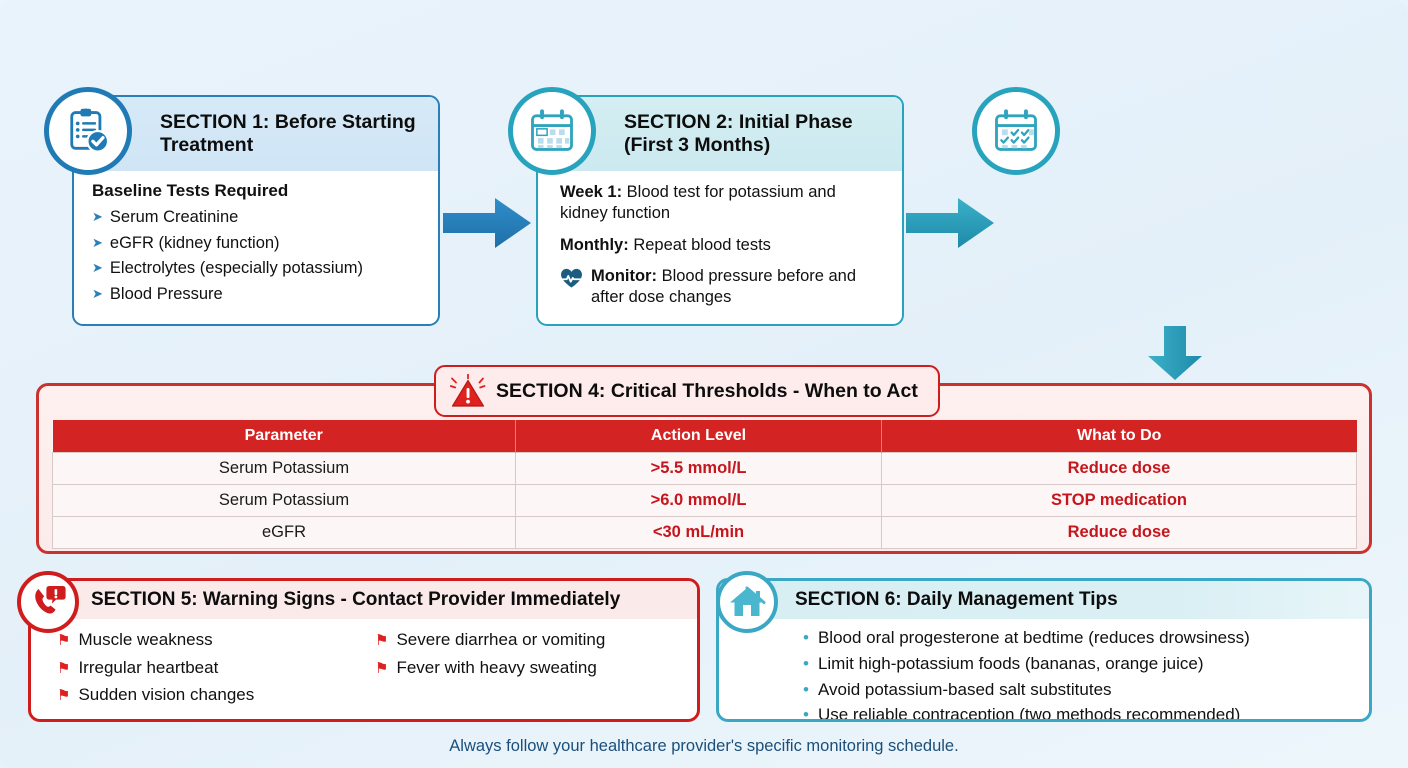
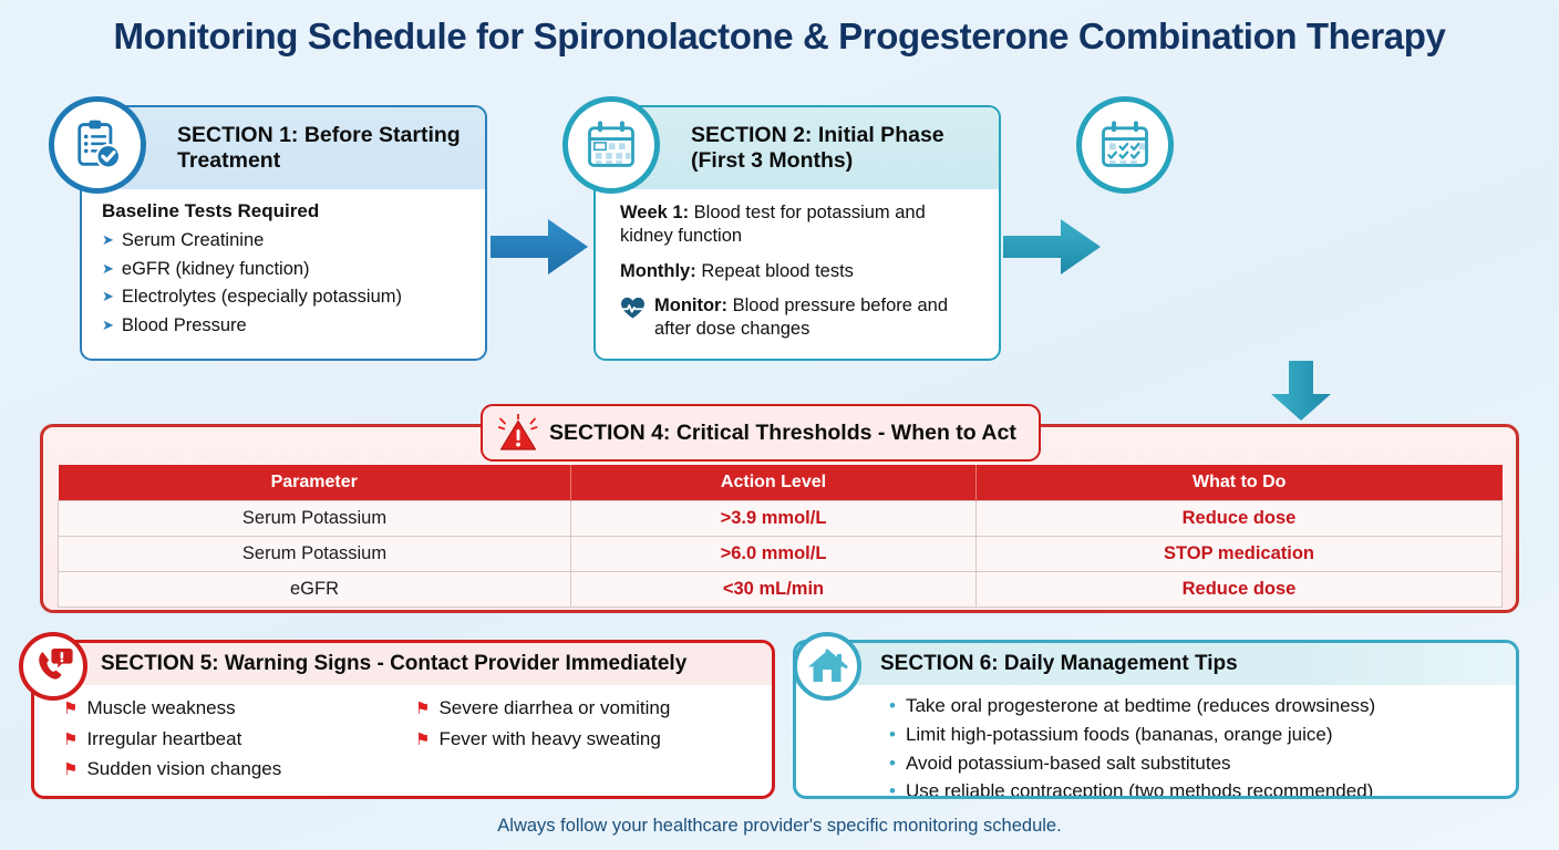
+ Monitoring Schedule for Spironolactone & Progesterone Combination Therapy
  SECTION 1: Before Starting Treatment
  Baseline Tests Required
  ➤
  Serum Creatinine
  ➤
  eGFR (kidney function)
  ➤
  Electrolytes (especially potassium)
  ➤
  Blood Pressure
  SECTION 2: Initial Phase (First 3 Months)
  Week 1: Blood test for potassium and kidney function
  Monthly: Repeat blood tests
  Monitor: Blood pressure before and after dose changes
  SECTION 4: Critical Thresholds - When to Act
  Parameter	Action Level	What to Do
- Serum Potassium	>5.5 mmol/L	Reduce dose
+ Serum Potassium	>3.9 mmol/L	Reduce dose
  Serum Potassium	>6.0 mmol/L	STOP medication
  eGFR	<30 mL/min	Reduce dose
  SECTION 5: Warning Signs - Contact Provider Immediately
  ⚑
  Muscle weakness
  ⚑
  Severe diarrhea or vomiting
  ⚑
  Irregular heartbeat
  ⚑
  Fever with heavy sweating
  ⚑
  Sudden vision changes
  SECTION 6: Daily Management Tips
  •
- Blood oral progesterone at bedtime (reduces drowsiness)
+ Take oral progesterone at bedtime (reduces drowsiness)
  •
  Limit high-potassium foods (bananas, orange juice)
  •
  Avoid potassium-based salt substitutes
  •
  Use reliable contraception (two methods recommended)
  Always follow your healthcare provider's specific monitoring schedule.
